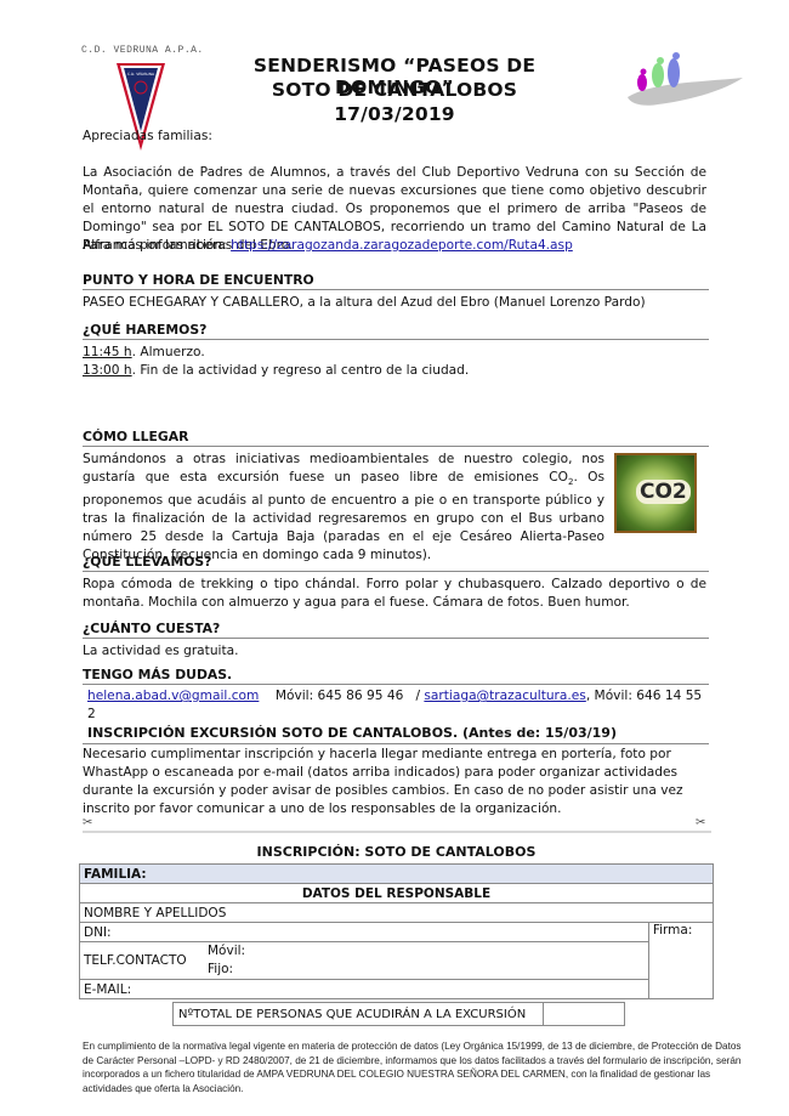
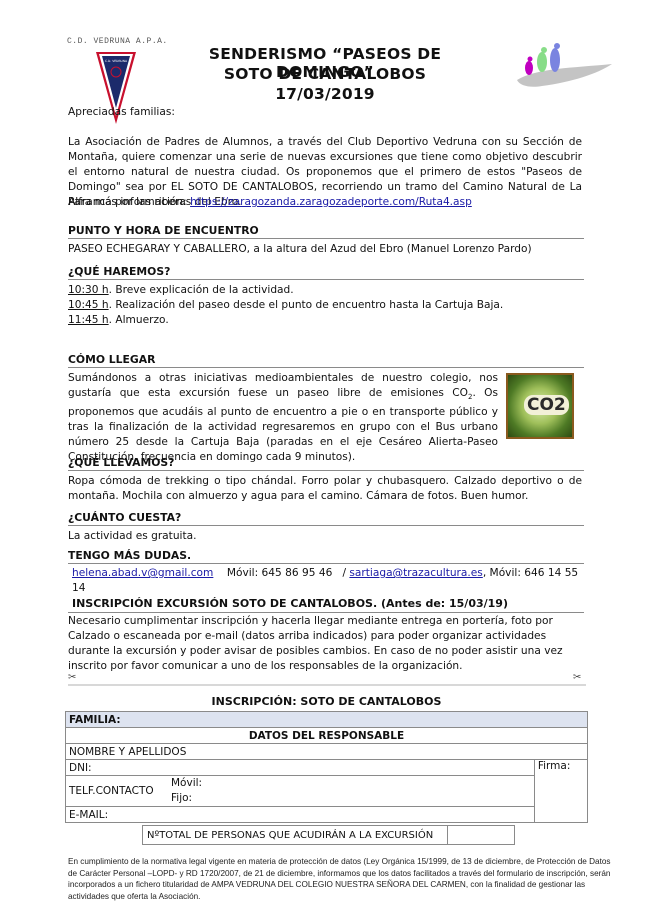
  C.D. VEDRUNA A.P.A.
  SENDERISMO “PASEOS DE DOMINGO”
  SOTO DE CANTALOBOS
  17/03/2019
  Apreciadas familias:
- La Asociación de Padres de Alumnos, a través del Club Deportivo Vedruna con su Sección de Montaña, quiere comenzar una serie de nuevas excursiones que tiene como objetivo descubrir el entorno natural de nuestra ciudad. Os proponemos que el primero de arriba "Paseos de Domingo" sea por EL SOTO DE CANTALOBOS, recorriendo un tramo del Camino Natural de La Alfranca por las riberas del Ebro.
+ La Asociación de Padres de Alumnos, a través del Club Deportivo Vedruna con su Sección de Montaña, quiere comenzar una serie de nuevas excursiones que tiene como objetivo descubrir el entorno natural de nuestra ciudad. Os proponemos que el primero de estos "Paseos de Domingo" sea por EL SOTO DE CANTALOBOS, recorriendo un tramo del Camino Natural de La Alfranca por las riberas del Ebro.
  Para más información: https://zaragozanda.zaragozadeporte.com/Ruta4.asp
  PUNTO Y HORA DE ENCUENTRO
  PASEO ECHEGARAY Y CABALLERO, a la altura del Azud del Ebro (Manuel Lorenzo Pardo)
  ¿QUÉ HAREMOS?
+ 10:30 h. Breve explicación de la actividad.
+ 10:45 h. Realización del paseo desde el punto de encuentro hasta la Cartuja Baja.
  11:45 h. Almuerzo.
- 13:00 h. Fin de la actividad y regreso al centro de la ciudad.
  CÓMO LLEGAR
  Sumándonos a otras iniciativas medioambientales de nuestro colegio, nos gustaría que esta excursión fuese un paseo libre de emisiones CO2. Os proponemos que acudáis al punto de encuentro a pie o en transporte público y tras la finalización de la actividad regresaremos en grupo con el Bus urbano número 25 desde la Cartuja Baja (paradas en el eje Cesáreo Alierta-Paseo Constitución, frecuencia en domingo cada 9 minutos).
  CO2
  ¿QUÉ LLEVAMOS?
- Ropa cómoda de trekking o tipo chándal. Forro polar y chubasquero. Calzado deportivo o de montaña. Mochila con almuerzo y agua para el fuese. Cámara de fotos. Buen humor.
+ Ropa cómoda de trekking o tipo chándal. Forro polar y chubasquero. Calzado deportivo o de montaña. Mochila con almuerzo y agua para el camino. Cámara de fotos. Buen humor.
  ¿CUÁNTO CUESTA?
  La actividad es gratuita.
  TENGO MÁS DUDAS.
- helena.abad.v@gmail.com Móvil: 645 86 95 46 / sartiaga@trazacultura.es, Móvil: 646 14 55 2
+ helena.abad.v@gmail.com Móvil: 645 86 95 46 / sartiaga@trazacultura.es, Móvil: 646 14 55 14
  INSCRIPCIÓN EXCURSIÓN SOTO DE CANTALOBOS. (Antes de: 15/03/19)
- Necesario cumplimentar inscripción y hacerla llegar mediante entrega en portería, foto por WhastApp o escaneada por e-mail (datos arriba indicados) para poder organizar actividades durante la excursión y poder avisar de posibles cambios. En caso de no poder asistir una vez inscrito por favor comunicar a uno de los responsables de la organización.
+ Necesario cumplimentar inscripción y hacerla llegar mediante entrega en portería, foto por Calzado o escaneada por e-mail (datos arriba indicados) para poder organizar actividades durante la excursión y poder avisar de posibles cambios. En caso de no poder asistir una vez inscrito por favor comunicar a uno de los responsables de la organización.
  ✂
  ✂
  INSCRIPCIÓN: SOTO DE CANTALOBOS
  FAMILIA:
  DATOS DEL RESPONSABLE
  NOMBRE Y APELLIDOS
  DNI:	Firma:
  TELF.CONTACTO	Móvil: Fijo:
  E-MAIL:
  NºTOTAL DE PERSONAS QUE ACUDIRÁN A LA EXCURSIÓN
- En cumplimiento de la normativa legal vigente en materia de protección de datos (Ley Orgánica 15/1999, de 13 de diciembre, de Protección de Datos de Carácter Personal –LOPD- y RD 2480/2007, de 21 de diciembre, informamos que los datos facilitados a través del formulario de inscripción, serán incorporados a un fichero titularidad de AMPA VEDRUNA DEL COLEGIO NUESTRA SEÑORA DEL CARMEN, con la finalidad de gestionar las actividades que oferta la Asociación.
+ En cumplimiento de la normativa legal vigente en materia de protección de datos (Ley Orgánica 15/1999, de 13 de diciembre, de Protección de Datos de Carácter Personal –LOPD- y RD 1720/2007, de 21 de diciembre, informamos que los datos facilitados a través del formulario de inscripción, serán incorporados a un fichero titularidad de AMPA VEDRUNA DEL COLEGIO NUESTRA SEÑORA DEL CARMEN, con la finalidad de gestionar las actividades que oferta la Asociación.
